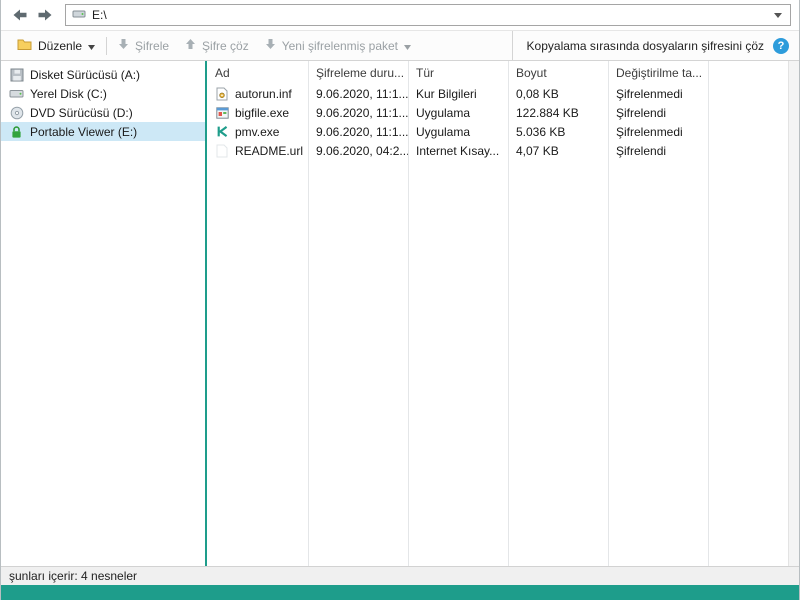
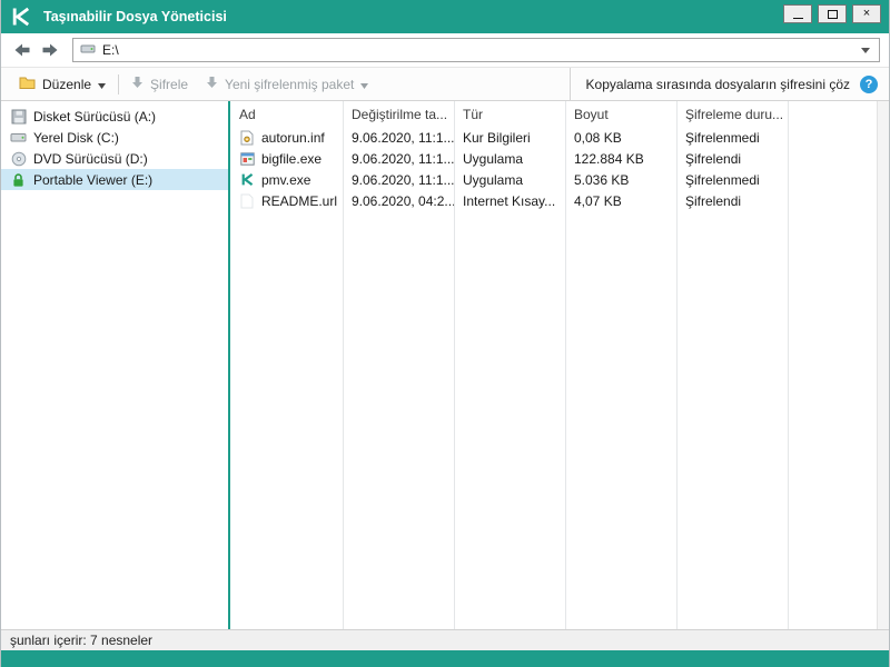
+ Taşınabilir Dosya Yöneticisi
+ ×
  E:\
  Düzenle
  Şifrele
- Şifre çöz
  Yeni şifrelenmiş paket
  Kopyalama sırasında dosyaların şifresini çöz
  ?
  Disket Sürücüsü (A:)
  Yerel Disk (C:)
  DVD Sürücüsü (D:)
  Portable Viewer (E:)
  Ad
- Şifreleme duru...
+ Değiştirilme ta...
  Tür
  Boyut
- Değiştirilme ta...
+ Şifreleme duru...
  autorun.inf
  9.06.2020, 11:1...
  Kur Bilgileri
  0,08 KB
  Şifrelenmedi
  bigfile.exe
  9.06.2020, 11:1...
  Uygulama
  122.884 KB
  Şifrelendi
  pmv.exe
  9.06.2020, 11:1...
  Uygulama
  5.036 KB
  Şifrelenmedi
  README.url
  9.06.2020, 04:2...
  Internet Kısay...
  4,07 KB
  Şifrelendi
- şunları içerir: 4 nesneler
+ şunları içerir: 7 nesneler
